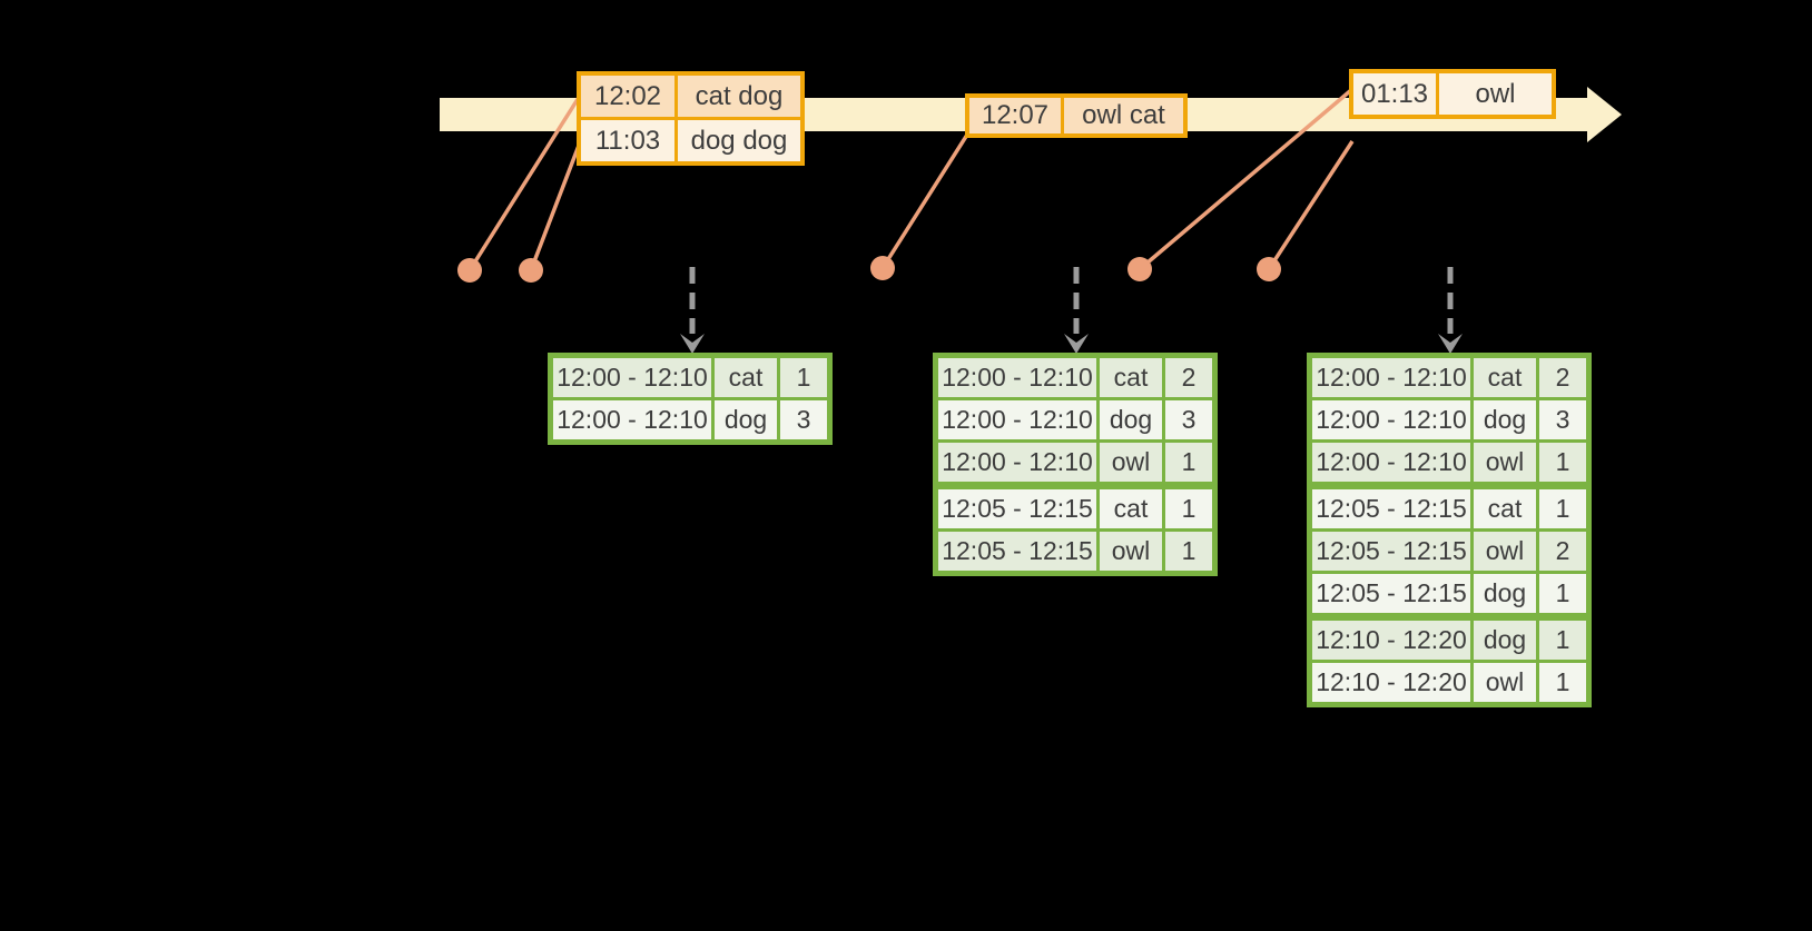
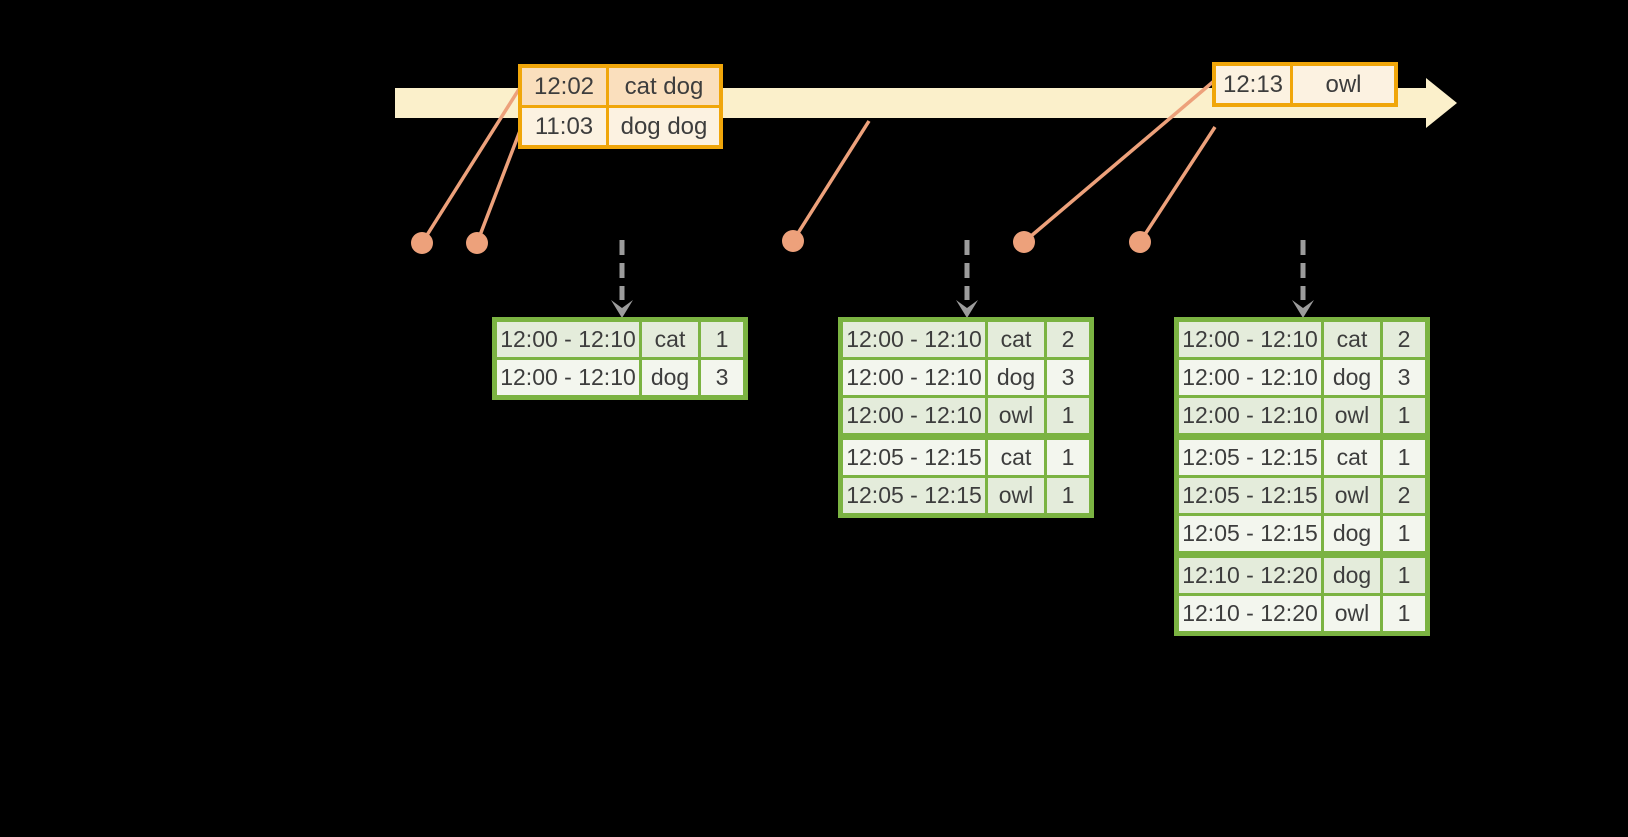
  12:02
  cat dog
  11:03
  dog dog
- 12:07
- owl cat
- 01:13
+ 12:13
  owl
  12:00 - 12:10	cat	1
  12:00 - 12:10	dog	3
  12:00 - 12:10	cat	2
  12:00 - 12:10	dog	3
  12:00 - 12:10	owl	1
  12:05 - 12:15	cat	1
  12:05 - 12:15	owl	1
  12:00 - 12:10	cat	2
  12:00 - 12:10	dog	3
  12:00 - 12:10	owl	1
  12:05 - 12:15	cat	1
  12:05 - 12:15	owl	2
  12:05 - 12:15	dog	1
  12:10 - 12:20	dog	1
  12:10 - 12:20	owl	1
